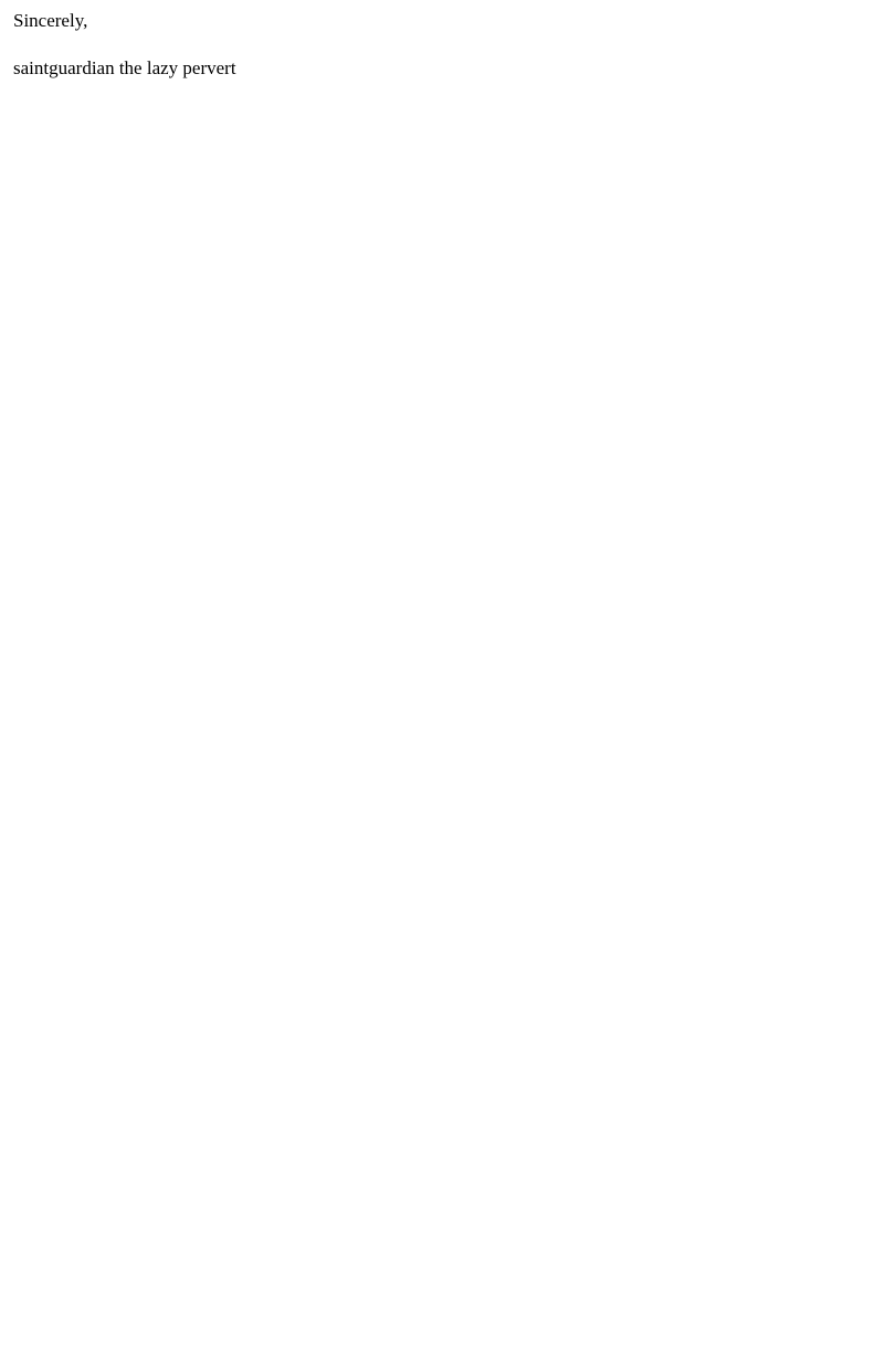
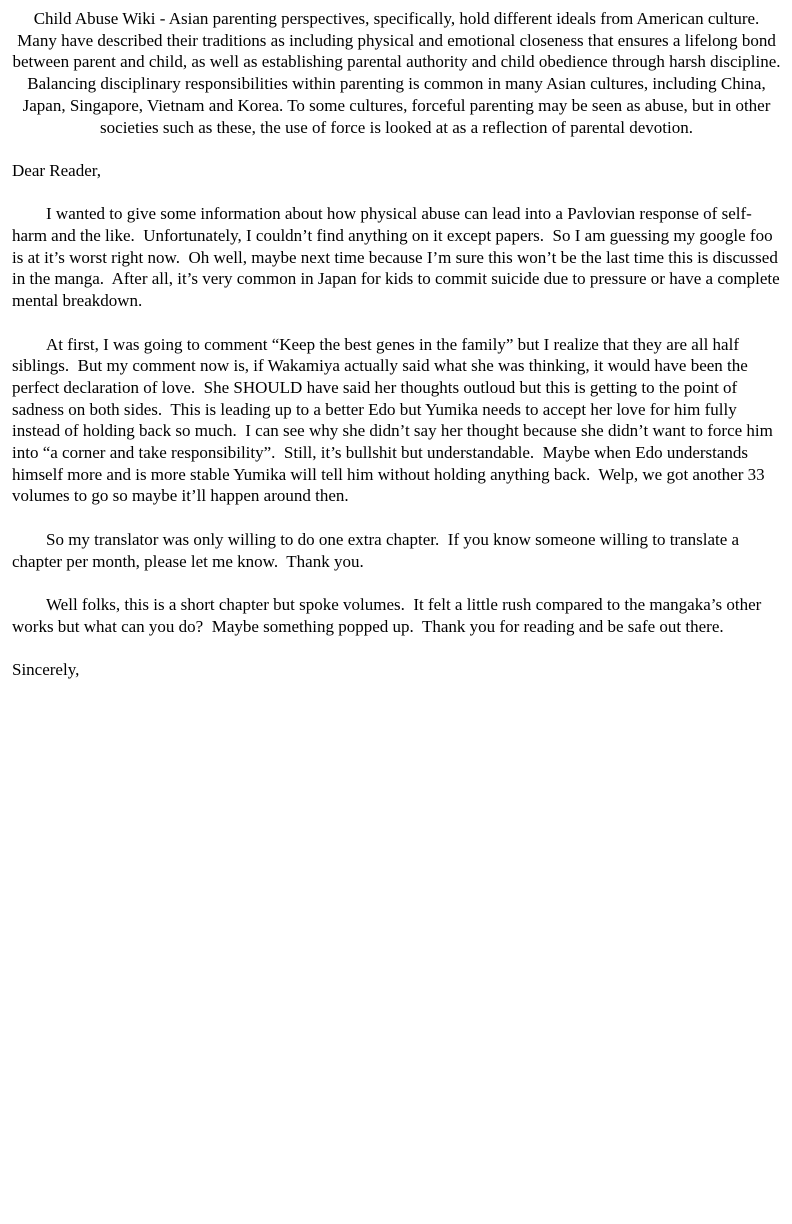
+ Child Abuse Wiki - Asian parenting perspectives, specifically, hold different ideals from American culture. Many have described their traditions as including physical and emotional closeness that ensures a lifelong bond between parent and child, as well as establishing parental authority and child obedience through harsh discipline. Balancing disciplinary responsibilities within parenting is common in many Asian cultures, including China, Japan, Singapore, Vietnam and Korea. To some cultures, forceful parenting may be seen as abuse, but in other societies such as these, the use of force is looked at as a reflection of parental devotion.
+ Dear Reader,
+ I wanted to give some information about how physical abuse can lead into a Pavlovian response of self-harm and the like. Unfortunately, I couldn’t find anything on it except papers. So I am guessing my google foo is at it’s worst right now. Oh well, maybe next time because I’m sure this won’t be the last time this is discussed in the manga. After all, it’s very common in Japan for kids to commit suicide due to pressure or have a complete mental breakdown.
+ At first, I was going to comment “Keep the best genes in the family” but I realize that they are all half siblings. But my comment now is, if Wakamiya actually said what she was thinking, it would have been the perfect declaration of love. She SHOULD have said her thoughts outloud but this is getting to the point of sadness on both sides. This is leading up to a better Edo but Yumika needs to accept her love for him fully instead of holding back so much. I can see why she didn’t say her thought because she didn’t want to force him into “a corner and take responsibility”. Still, it’s bullshit but understandable. Maybe when Edo understands himself more and is more stable Yumika will tell him without holding anything back. Welp, we got another 33 volumes to go so maybe it’ll happen around then.
+ So my translator was only willing to do one extra chapter. If you know someone willing to translate a chapter per month, please let me know. Thank you.
+ Well folks, this is a short chapter but spoke volumes. It felt a little rush compared to the mangaka’s other works but what can you do? Maybe something popped up. Thank you for reading and be safe out there.
  Sincerely,
- saintguardian the lazy pervert
